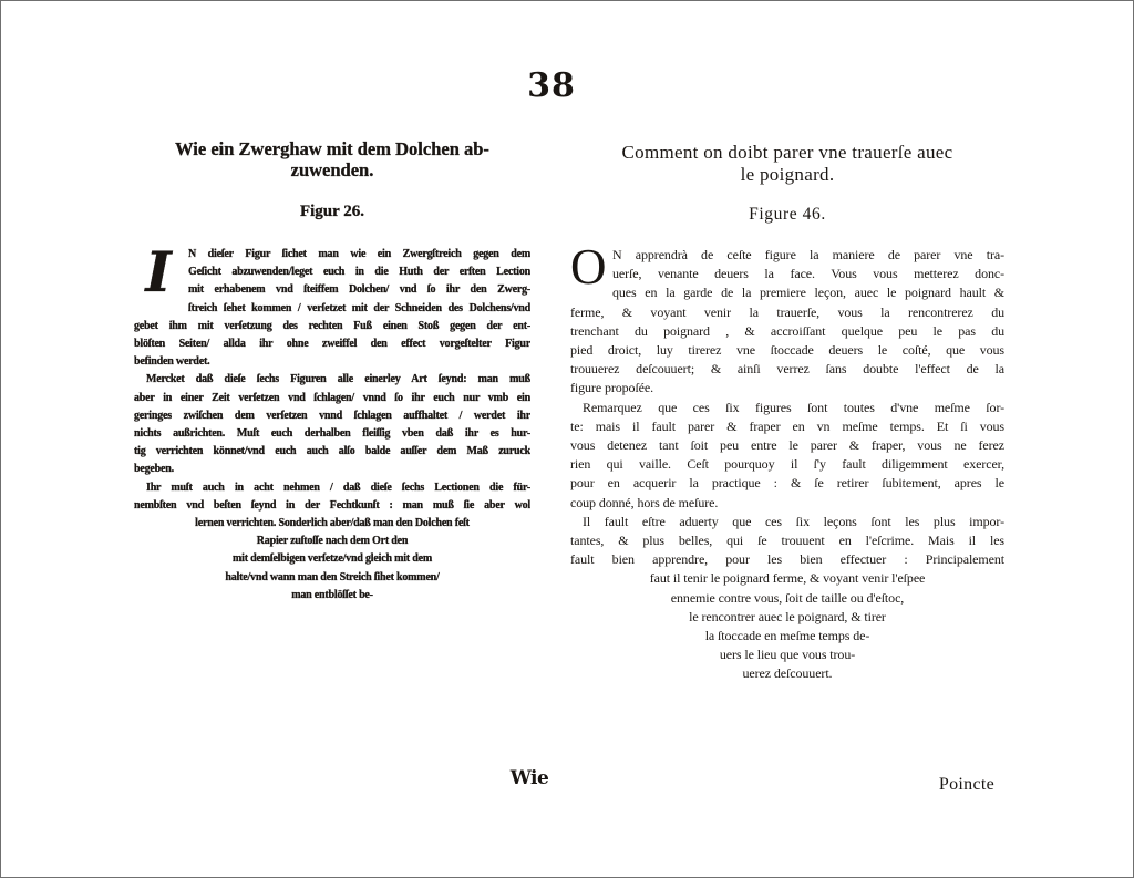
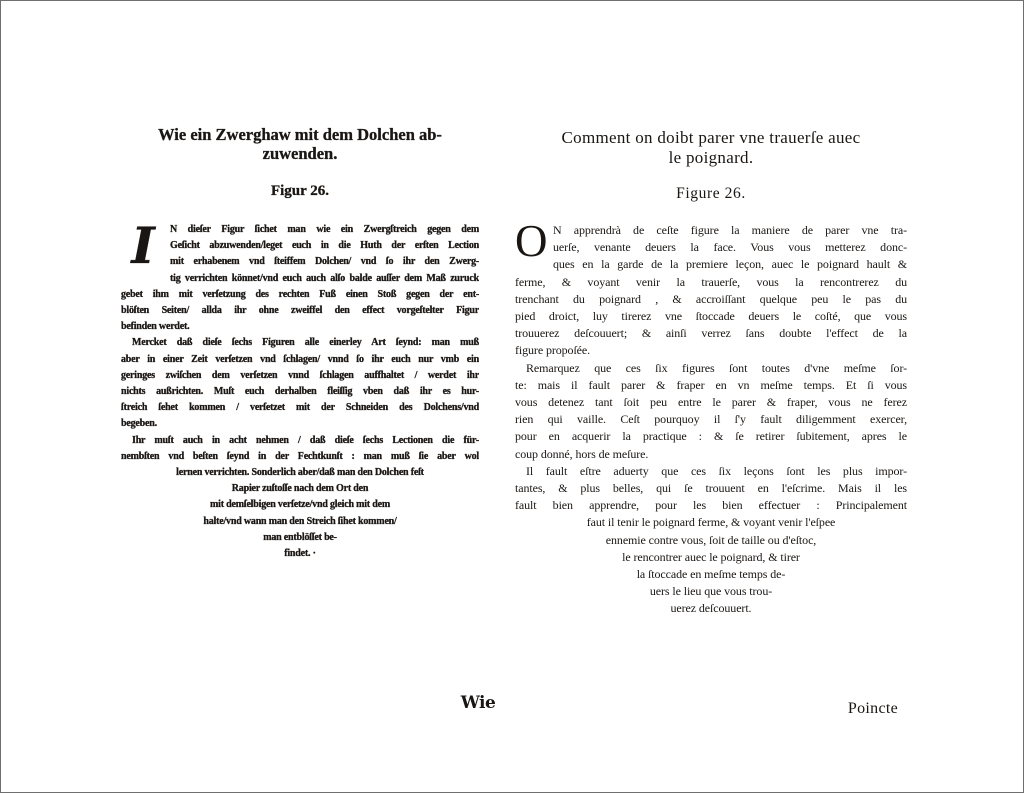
- 38
  Wie ein Zwerghaw mit dem Dolchen ab-
  zuwenden.
  Figur 26.
  I
  N dieſer Figur ſichet man wie ein Zwergſtreich gegen dem
  Geſicht abzuwenden/leget euch in die Huth der erſten Lection
  mit erhabenem vnd ſteiffem Dolchen/ vnd ſo ihr den Zwerg-
- ſtreich ſehet kommen / verſetzet mit der Schneiden des Dolchens/vnd
+ tig verrichten könnet/vnd euch auch alſo balde auſſer dem Maß zuruck
  gebet ihm mit verſetzung des rechten Fuß einen Stoß gegen der ent-
  blöſten Seiten/ allda ihr ohne zweiffel den effect vorgeſtelter Figur
  befinden werdet.
  Mercket daß dieſe ſechs Figuren alle einerley Art ſeynd: man muß
  aber in einer Zeit verſetzen vnd ſchlagen/ vnnd ſo ihr euch nur vmb ein
  geringes zwiſchen dem verſetzen vnnd ſchlagen auffhaltet / werdet ihr
  nichts außrichten. Muſt euch derhalben fleiſſig vben daß ihr es hur-
- tig verrichten könnet/vnd euch auch alſo balde auſſer dem Maß zuruck
+ ſtreich ſehet kommen / verſetzet mit der Schneiden des Dolchens/vnd
  begeben.
  Ihr muſt auch in acht nehmen / daß dieſe ſechs Lectionen die für-
  nembſten vnd beſten ſeynd in der Fechtkunſt : man muß ſie aber wol
  lernen verrichten. Sonderlich aber/daß man den Dolchen feſt
  Rapier zuſtoſſe nach dem Ort den
  mit demſelbigen verſetze/vnd gleich mit dem
  halte/vnd wann man den Streich ſihet kommen/
  man entblöſſet be-
+ findet. ·
  Comment on doibt parer vne trauerſe auec
  le poignard.
- Figure 46.
+ Figure 26.
  O
  N apprendrà de ceſte figure la maniere de parer vne tra-
  uerſe, venante deuers la face. Vous vous metterez donc-
  ques en la garde de la premiere leçon, auec le poignard hault &
  ferme, & voyant venir la trauerſe, vous la rencontrerez du
  trenchant du poignard , & accroiſſant quelque peu le pas du
  pied droict, luy tirerez vne ſtoccade deuers le coſté, que vous
  trouuerez deſcouuert; & ainſi verrez ſans doubte l'effect de la
  figure propoſée.
  Remarquez que ces ſix figures ſont toutes d'vne meſme ſor-
  te: mais il fault parer & fraper en vn meſme temps. Et ſi vous
  vous detenez tant ſoit peu entre le parer & fraper, vous ne ferez
  rien qui vaille. Ceſt pourquoy il ſ'y fault diligemment exercer,
  pour en acquerir la practique : & ſe retirer ſubitement, apres le
  coup donné, hors de meſure.
  Il fault eſtre aduerty que ces ſix leçons ſont les plus impor-
  tantes, & plus belles, qui ſe trouuent en l'eſcrime. Mais il les
  fault bien apprendre, pour les bien effectuer : Principalement
  faut il tenir le poignard ferme, & voyant venir l'eſpee
  ennemie contre vous, ſoit de taille ou d'eſtoc,
  le rencontrer auec le poignard, & tirer
  la ſtoccade en meſme temps de-
  uers le lieu que vous trou-
  uerez deſcouuert.
  Wie
  Poincte
